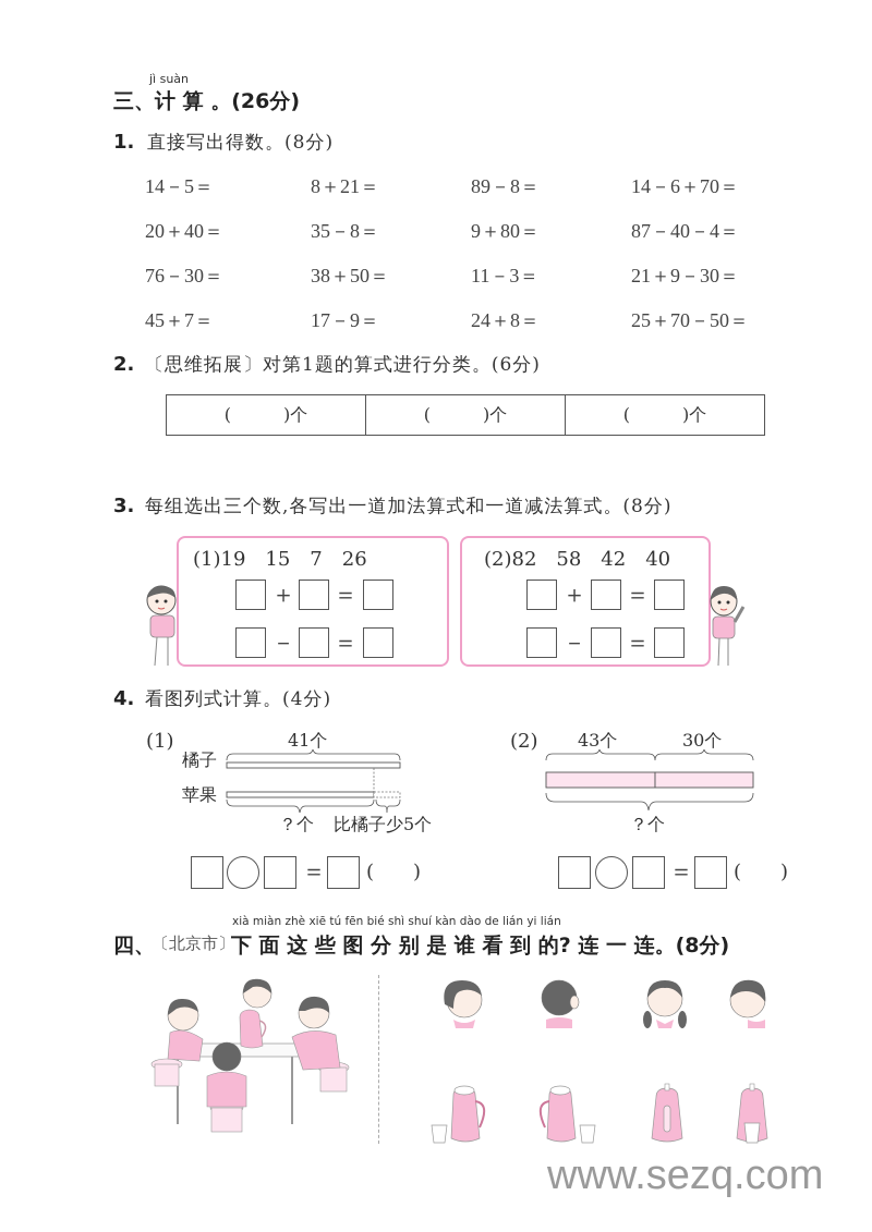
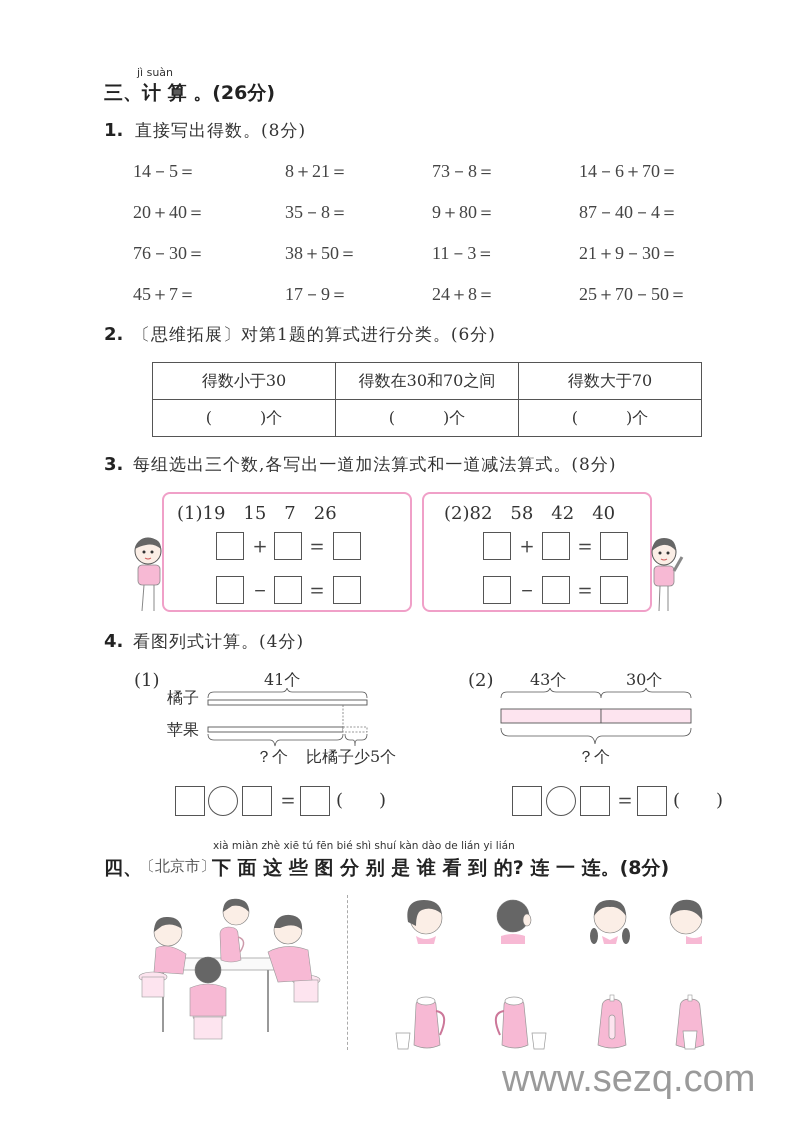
  jì suàn
  三、计 算 。(26分)
  1.
  直接写出得数。(8分)
  14－5＝
  8＋21＝
- 89－8＝
+ 73－8＝
  14－6＋70＝
  20＋40＝
  35－8＝
  9＋80＝
  87－40－4＝
  76－30＝
  38＋50＝
  11－3＝
  21＋9－30＝
  45＋7＝
  17－9＝
  24＋8＝
  25＋70－50＝
  2.
  〔思维拓展〕对第1题的算式进行分类。(6分)
+ 得数小于30	得数在30和70之间	得数大于70
  ( )个	( )个	( )个
  3.
  每组选出三个数,各写出一道加法算式和一道减法算式。(8分)
  (1)19 15 7 26
  ＋
  ＝
  －
  ＝
  (2)82 58 42 40
  ＋
  ＝
  －
  ＝
  4.
  看图列式计算。(4分)
  (1)
  41个
  橘子
  苹果
  ？个
  比橘子少5个
  ＝
  ( )
  (2)
  43个
  30个
  ？个
  ＝
  ( )
  xià miàn zhè xiē tú fēn bié shì shuí kàn dào de lián yi lián
  四、
  〔北京市〕
  下 面 这 些 图 分 别 是 谁 看 到 的? 连 一 连。(8分)
  www.sezq.com
